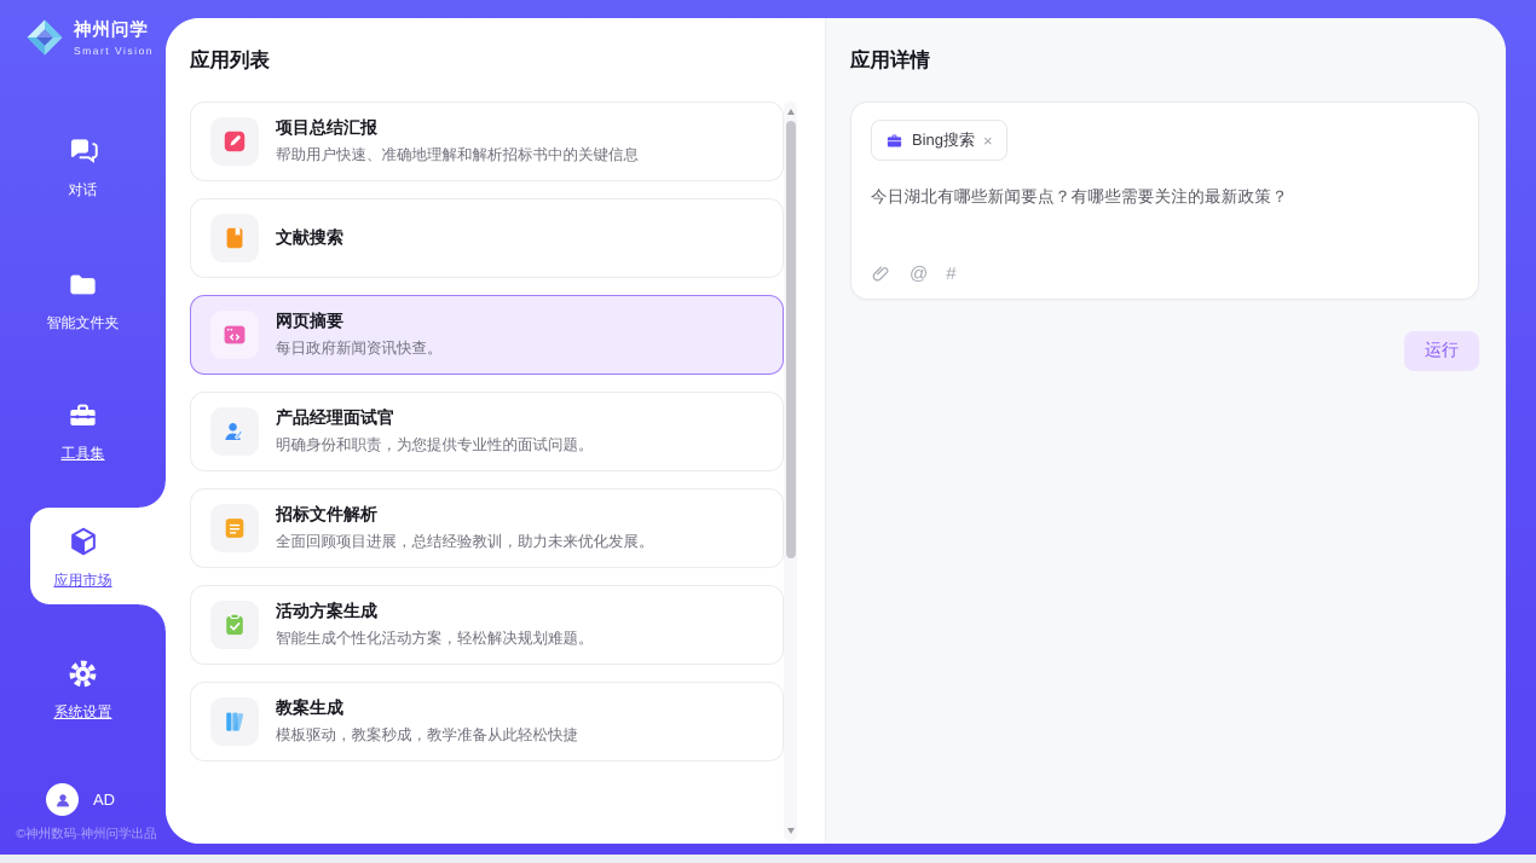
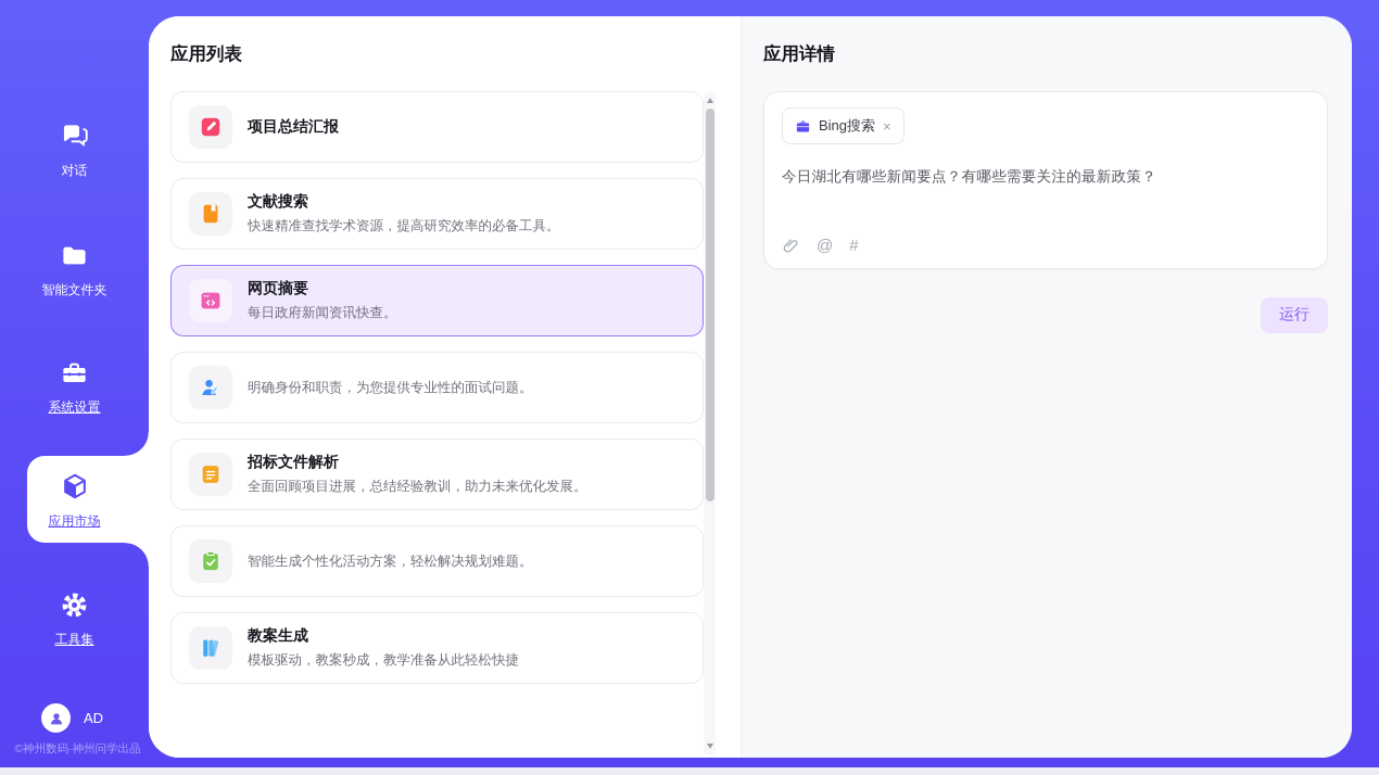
- 神州问学
- Smart Vision
  对话
  智能文件夹
- 工具集
+ 系统设置
  应用市场
- 系统设置
+ 工具集
  AD
  ©神州数码·神州问学出品
  应用列表
  项目总结汇报
- 帮助用户快速、准确地理解和解析招标书中的关键信息
  文献搜索
+ 快速精准查找学术资源，提高研究效率的必备工具。
  网页摘要
  每日政府新闻资讯快查。
- 产品经理面试官
  明确身份和职责，为您提供专业性的面试问题。
  招标文件解析
  全面回顾项目进展，总结经验教训，助力未来优化发展。
- 活动方案生成
  智能生成个性化活动方案，轻松解决规划难题。
  教案生成
  模板驱动，教案秒成，教学准备从此轻松快捷
  应用详情
  Bing搜索
  ×
  今日湖北有哪些新闻要点？有哪些需要关注的最新政策？
  @
  #
  运行
